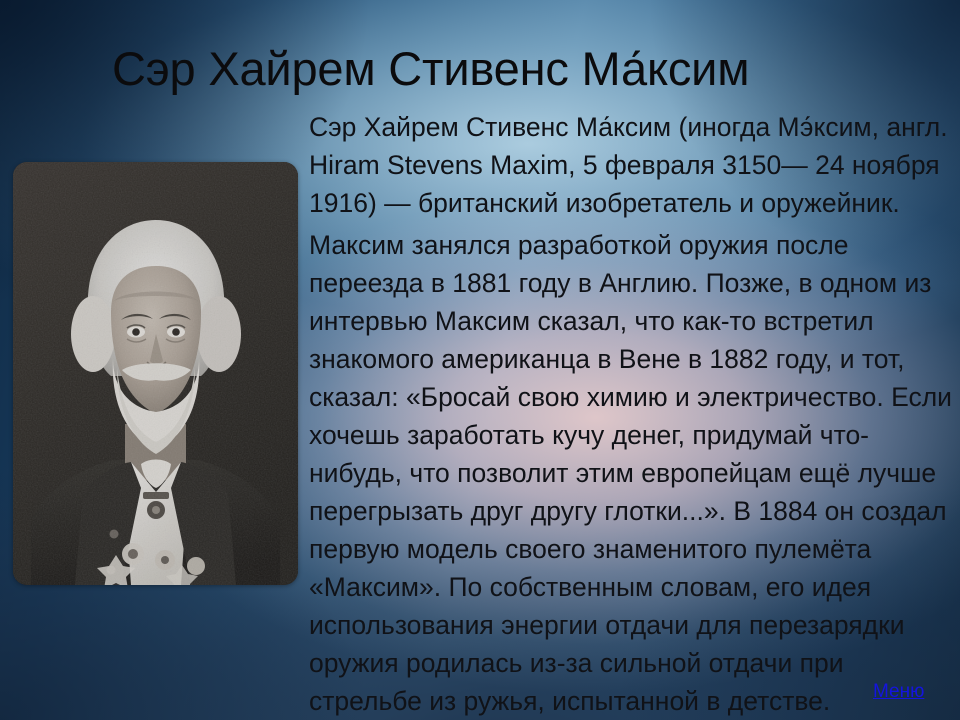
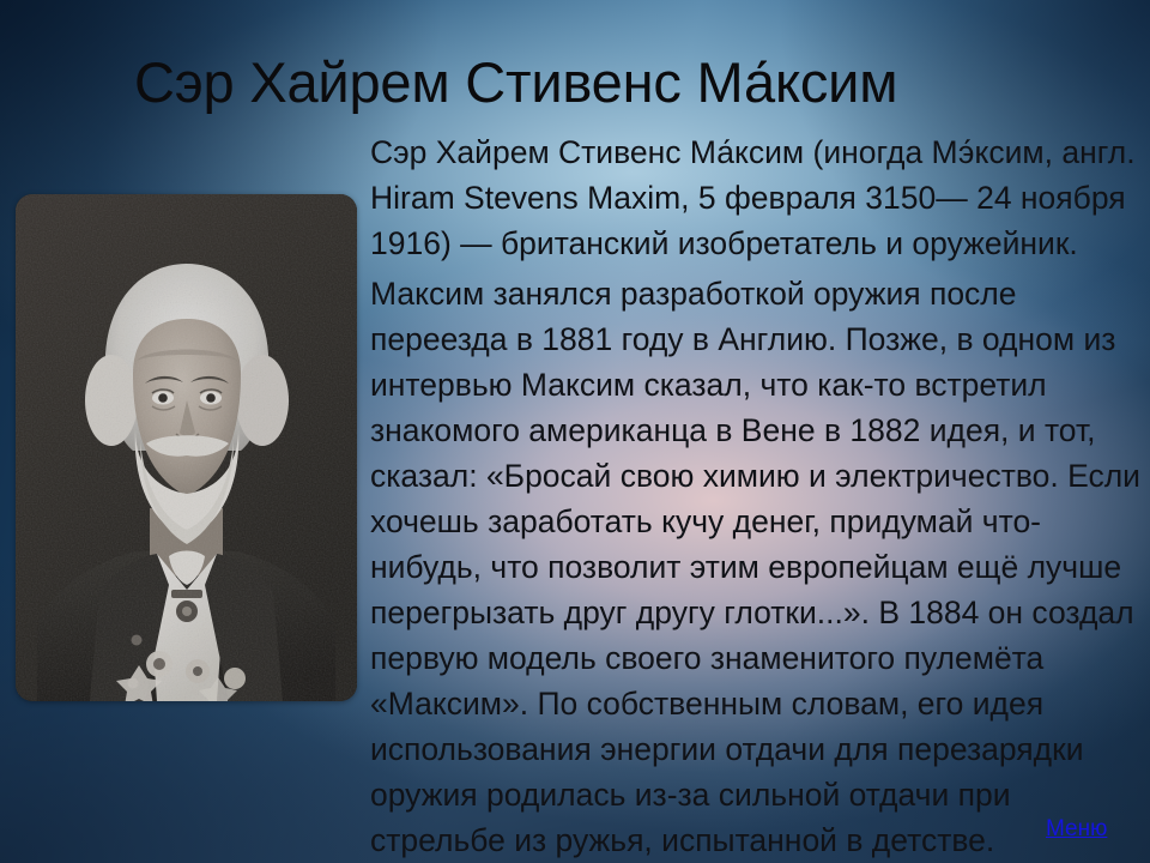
  Сэр Хайрем Стивенс Ма́ксим
  Сэр Хайрем Стивенс Ма́ксим (иногда Мэ́ксим, англ. Hiram Stevens Maxim, 5 февраля 3150— 24 ноября 1916) — британский изобретатель и оружейник.
- Максим занялся разработкой оружия после переезда в 1881 году в Англию. Позже, в одном из интервью Максим сказал, что как-то встретил знакомого американца в Вене в 1882 году, и тот, сказал: «Бросай свою химию и электричество. Если хочешь заработать кучу денег, придумай что-нибудь, что позволит этим европейцам ещё лучше перегрызать друг другу глотки...». В 1884 он создал первую модель своего знаменитого пулемёта «Максим». По собственным словам, его идея использования энергии отдачи для перезарядки оружия родилась из-за сильной отдачи при стрельбе из ружья, испытанной в детстве.
+ Максим занялся разработкой оружия после переезда в 1881 году в Англию. Позже, в одном из интервью Максим сказал, что как-то встретил знакомого американца в Вене в 1882 идея, и тот, сказал: «Бросай свою химию и электричество. Если хочешь заработать кучу денег, придумай что-нибудь, что позволит этим европейцам ещё лучше перегрызать друг другу глотки...». В 1884 он создал первую модель своего знаменитого пулемёта «Максим». По собственным словам, его идея использования энергии отдачи для перезарядки оружия родилась из-за сильной отдачи при стрельбе из ружья, испытанной в детстве.
  Меню
